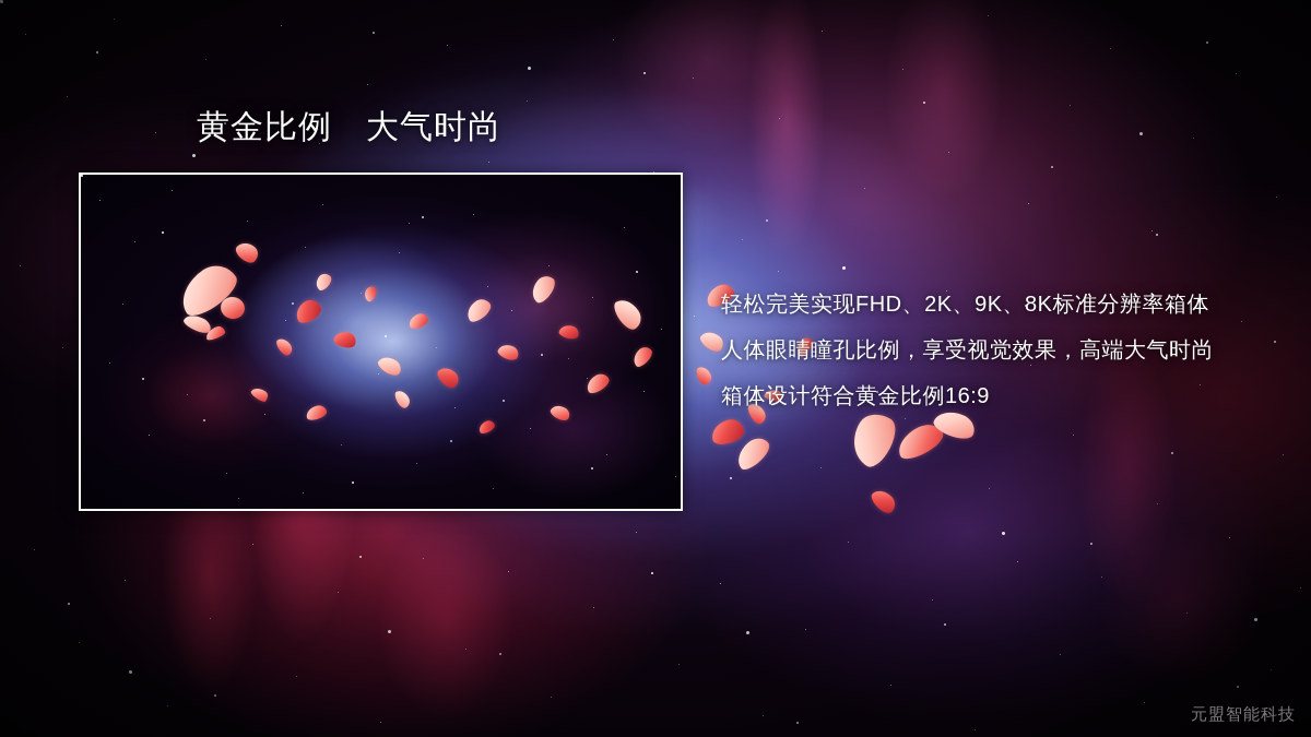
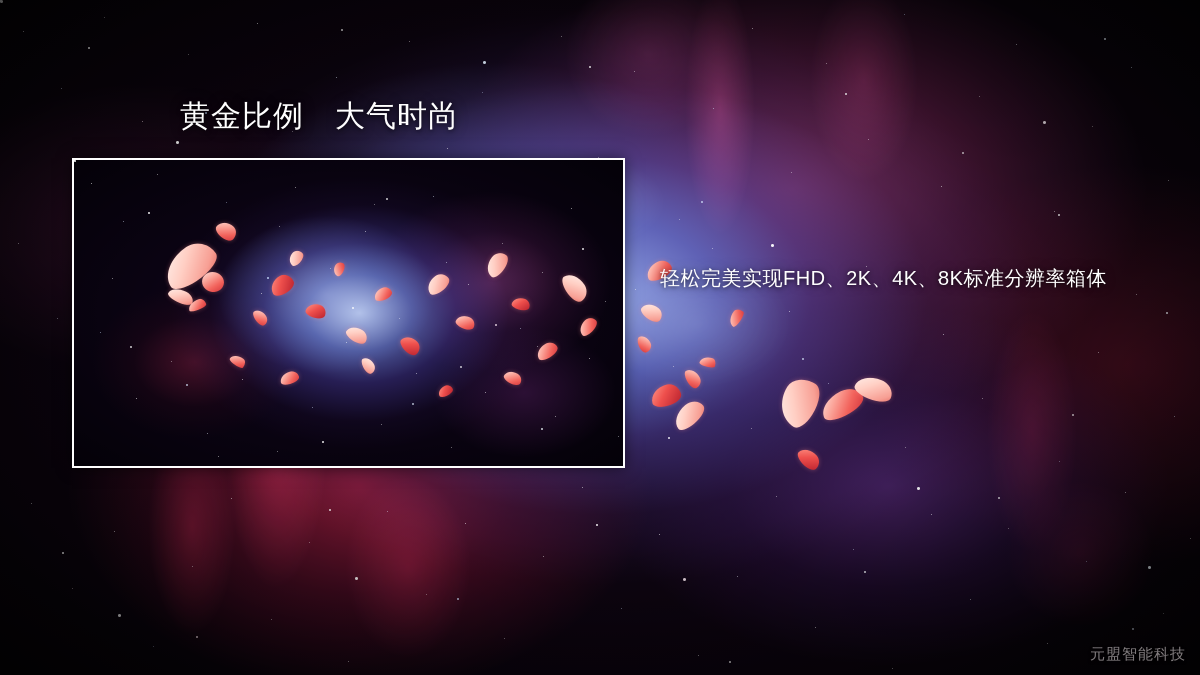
  黄金比例 大气时尚
- 轻松完美实现FHD、2K、9K、8K标准分辨率箱体
+ 轻松完美实现FHD、2K、4K、8K标准分辨率箱体
- 人体眼睛瞳孔比例，享受视觉效果，高端大气时尚
- 箱体设计符合黄金比例16:9
  元盟智能科技
